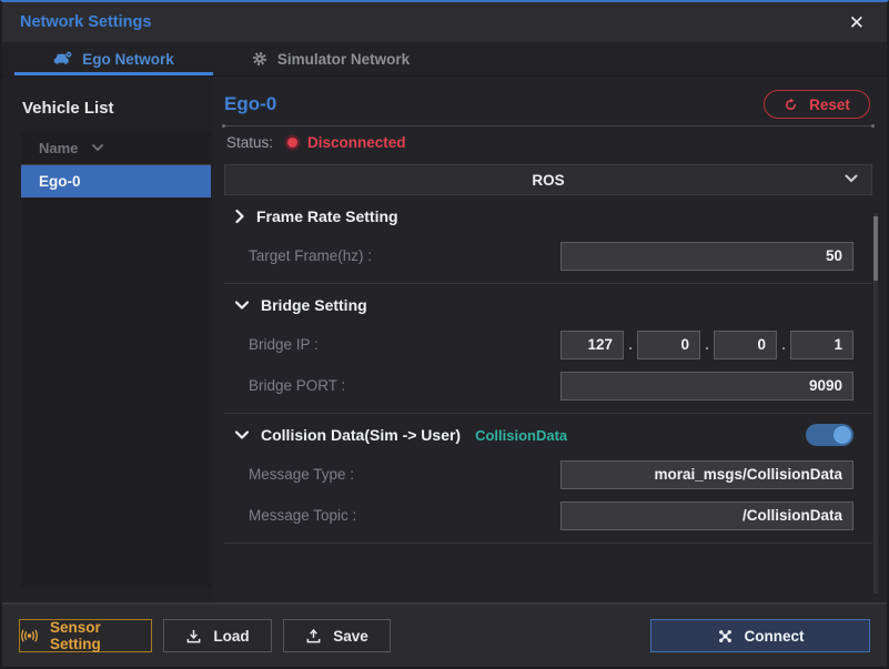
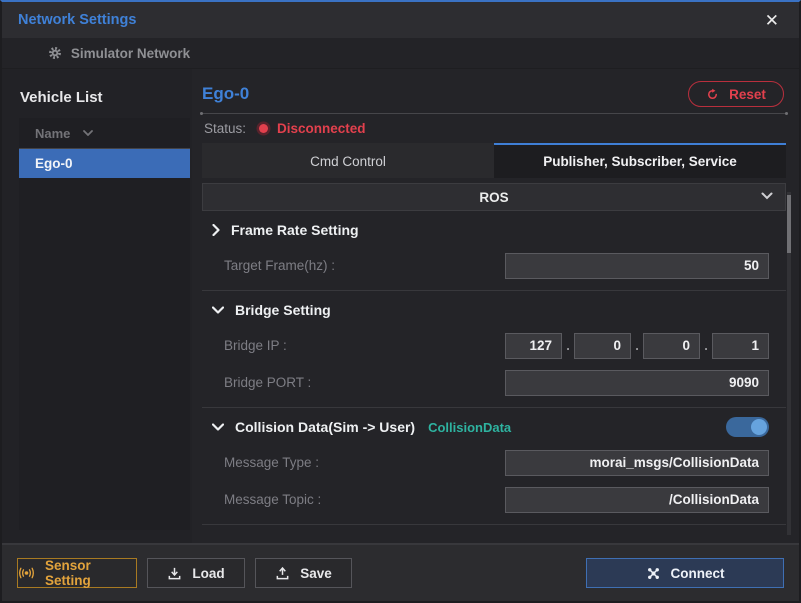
  Network Settings
  ✕
- Ego Network
  Simulator Network
  Vehicle List
  Name
  Ego-0
  Ego-0
  Reset
  Status:
  Disconnected
+ Cmd Control
+ Publisher, Subscriber, Service
  ROS
  Frame Rate Setting
  Target Frame(hz) :
  50
  Bridge Setting
  Bridge IP :
  127
  .
  0
  .
  0
  .
  1
  Bridge PORT :
  9090
  Collision Data(Sim -> User)
  CollisionData
  Message Type :
  morai_msgs/CollisionData
  Message Topic :
  /CollisionData
  Sensor Setting
  Load
  Save
  Connect
